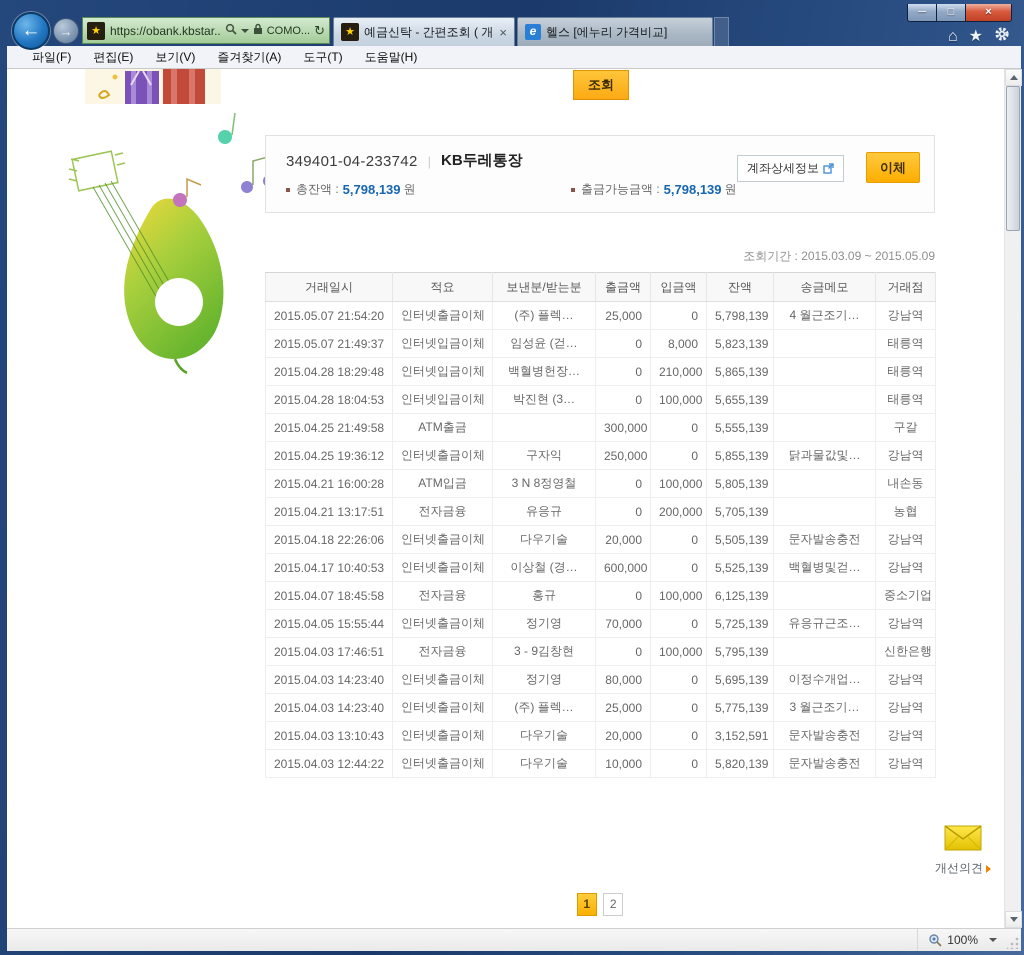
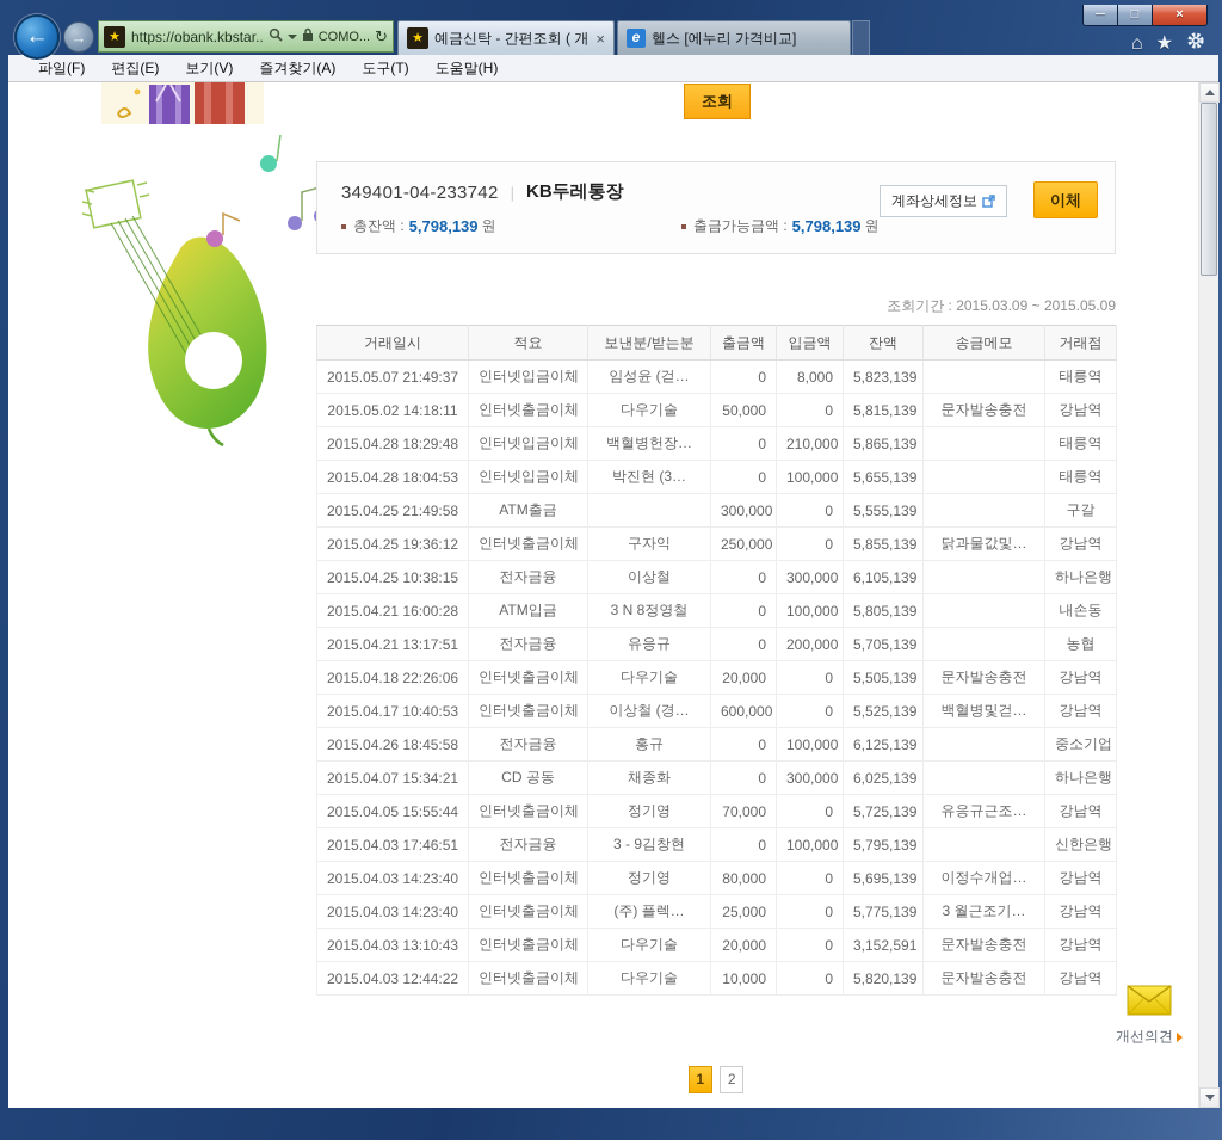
  ─
  □
  ×
  ←
  →
  ★
  https://obank.kbstar..
  COMO...
  ↻
  ★
  예금신탁 - 간편조회 ( 개
  ×
  e
  헬스 [에누리 가격비교]
  ⌂
  ★
  파일(F)
  편집(E)
  보기(V)
  즐겨찾기(A)
  도구(T)
  도움말(H)
  조회
  349401-04-233742
  |
  KB두레통장
  총잔액 :
  5,798,139
  원
  출금가능금액 :
  5,798,139
  원
  계좌상세정보
  이체
  조회기간 : 2015.03.09 ~ 2015.05.09
  거래일시	적요	보낸분/받는분	출금액	입금액	잔액	송금메모	거래점
- 2015.05.07 21:54:20	인터넷출금이체	(주) 플렉…	25,000	0	5,798,139	4 월근조기…	강남역
  2015.05.07 21:49:37	인터넷입금이체	임성윤 (걷…	0	8,000	5,823,139		태릉역
+ 2015.05.02 14:18:11	인터넷출금이체	다우기술	50,000	0	5,815,139	문자발송충전	강남역
  2015.04.28 18:29:48	인터넷입금이체	백혈병헌장…	0	210,000	5,865,139		태릉역
  2015.04.28 18:04:53	인터넷입금이체	박진현 (3…	0	100,000	5,655,139		태릉역
  2015.04.25 21:49:58	ATM출금		300,000	0	5,555,139		구갈
  2015.04.25 19:36:12	인터넷출금이체	구자익	250,000	0	5,855,139	닭과물값및…	강남역
+ 2015.04.25 10:38:15	전자금융	이상철	0	300,000	6,105,139		하나은행
  2015.04.21 16:00:28	ATM입금	3 N 8정영철	0	100,000	5,805,139		내손동
  2015.04.21 13:17:51	전자금융	유응규	0	200,000	5,705,139		농협
  2015.04.18 22:26:06	인터넷출금이체	다우기술	20,000	0	5,505,139	문자발송충전	강남역
  2015.04.17 10:40:53	인터넷출금이체	이상철 (경…	600,000	0	5,525,139	백혈병및걷…	강남역
- 2015.04.07 18:45:58	전자금융	홍규	0	100,000	6,125,139		중소기업
+ 2015.04.26 18:45:58	전자금융	홍규	0	100,000	6,125,139		중소기업
+ 2015.04.07 15:34:21	CD 공동	채종화	0	300,000	6,025,139		하나은행
  2015.04.05 15:55:44	인터넷출금이체	정기영	70,000	0	5,725,139	유응규근조…	강남역
  2015.04.03 17:46:51	전자금융	3 - 9김창현	0	100,000	5,795,139		신한은행
  2015.04.03 14:23:40	인터넷출금이체	정기영	80,000	0	5,695,139	이정수개업…	강남역
  2015.04.03 14:23:40	인터넷출금이체	(주) 플렉…	25,000	0	5,775,139	3 월근조기…	강남역
  2015.04.03 13:10:43	인터넷출금이체	다우기술	20,000	0	3,152,591	문자발송충전	강남역
  2015.04.03 12:44:22	인터넷출금이체	다우기술	10,000	0	5,820,139	문자발송충전	강남역
  1 2
  개선의견
- 100%
